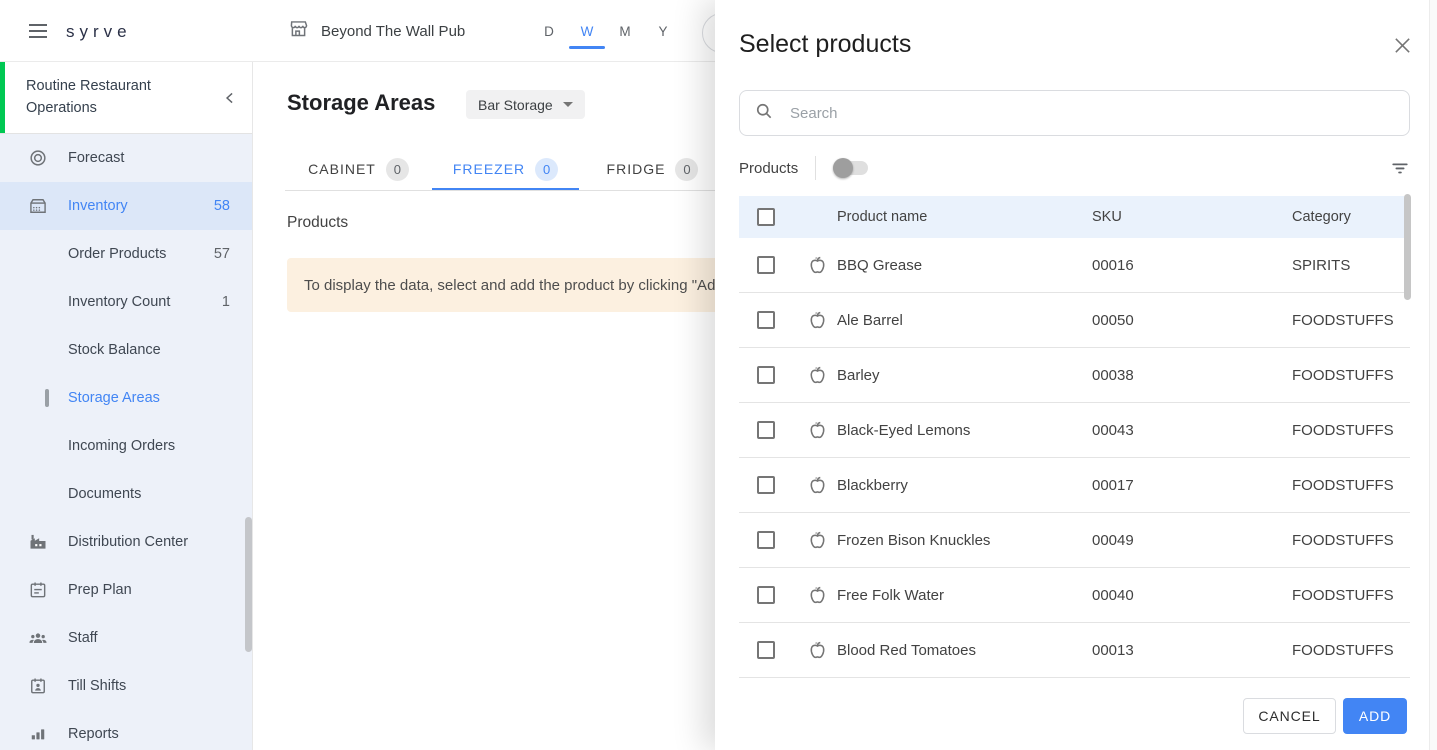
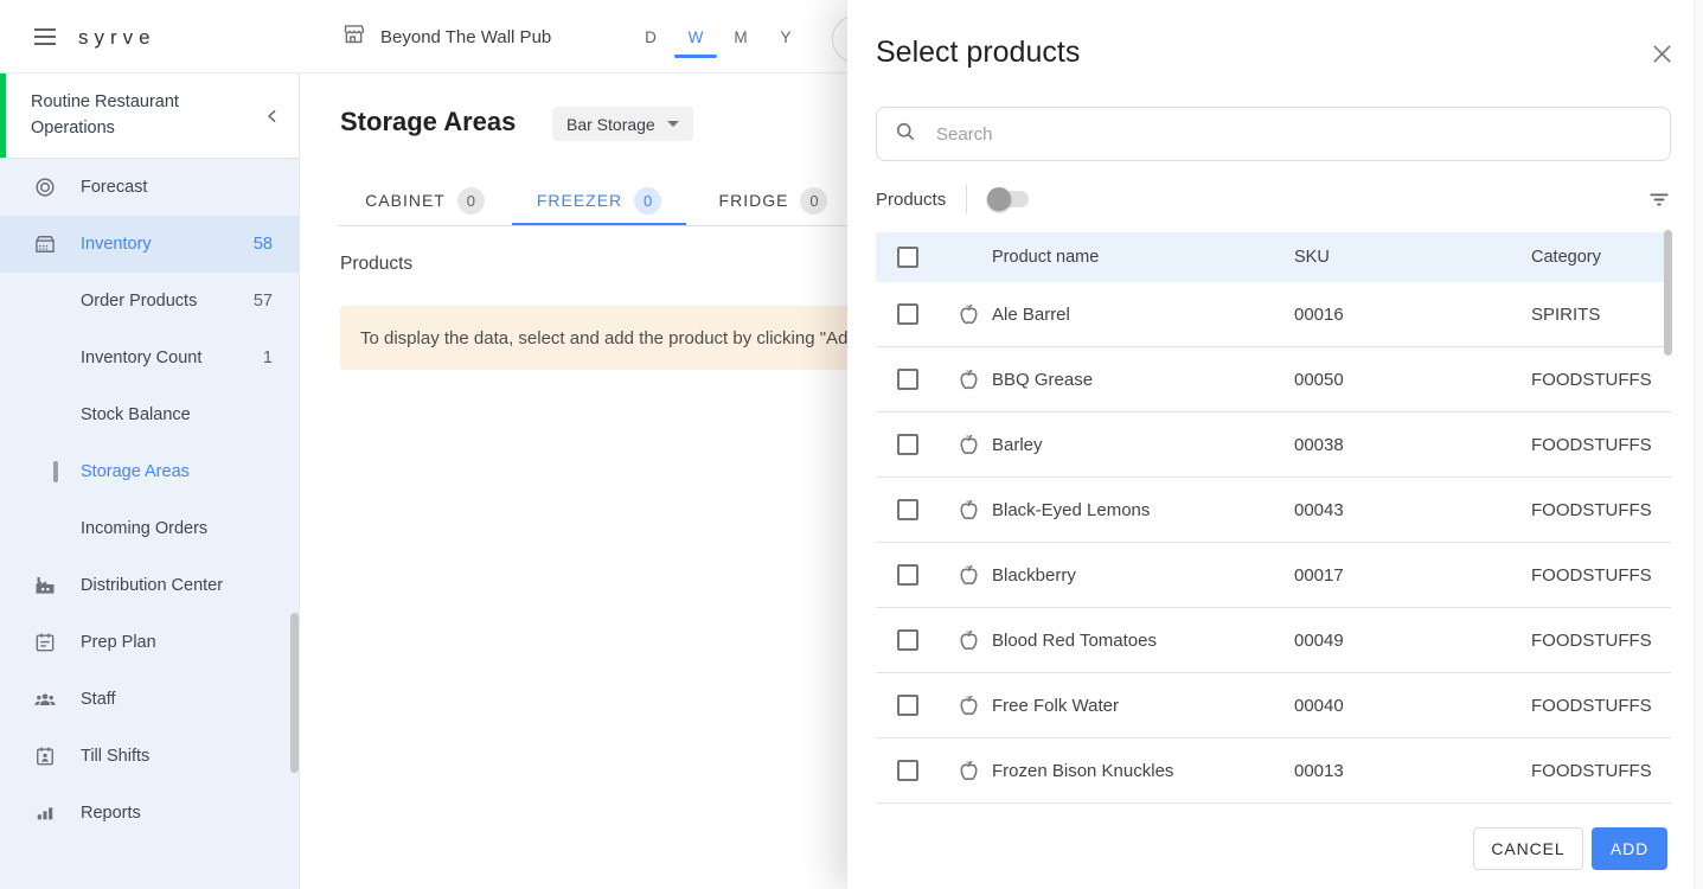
  syrve
  Beyond The Wall Pub
  D
  W
  M
  Y
  Routine Restaurant Operations
  Forecast
  Inventory
  58
  Order Products
  57
  Inventory Count
  1
  Stock Balance
  Storage Areas
  Incoming Orders
- Documents
  Distribution Center
  Prep Plan
  Staff
  Till Shifts
  Reports
  Storage Areas
  Bar Storage
  CABINET
  0
  FREEZER
  0
  FRIDGE
  0
  Products
  To display the data, select and add the product by clicking "Ad
  Select products
  Search
  Products
  Product name
  SKU
  Category
- BBQ Grease
+ Ale Barrel
  00016
  SPIRITS
- Ale Barrel
+ BBQ Grease
  00050
  FOODSTUFFS
  Barley
  00038
  FOODSTUFFS
  Black-Eyed Lemons
  00043
  FOODSTUFFS
  Blackberry
  00017
  FOODSTUFFS
- Frozen Bison Knuckles
+ Blood Red Tomatoes
  00049
  FOODSTUFFS
  Free Folk Water
  00040
  FOODSTUFFS
- Blood Red Tomatoes
+ Frozen Bison Knuckles
  00013
  FOODSTUFFS
  CANCEL
  ADD
